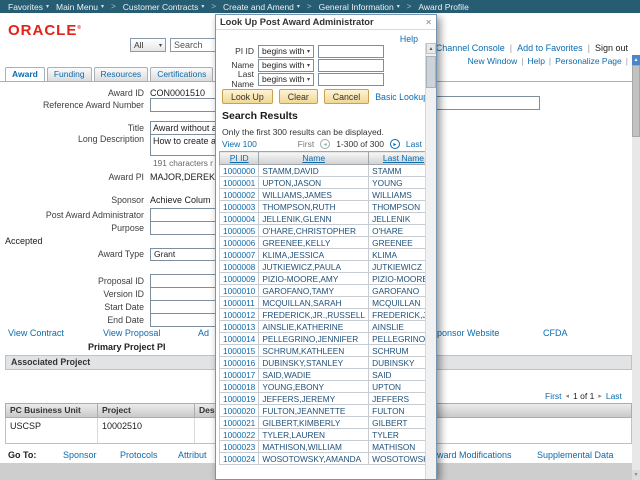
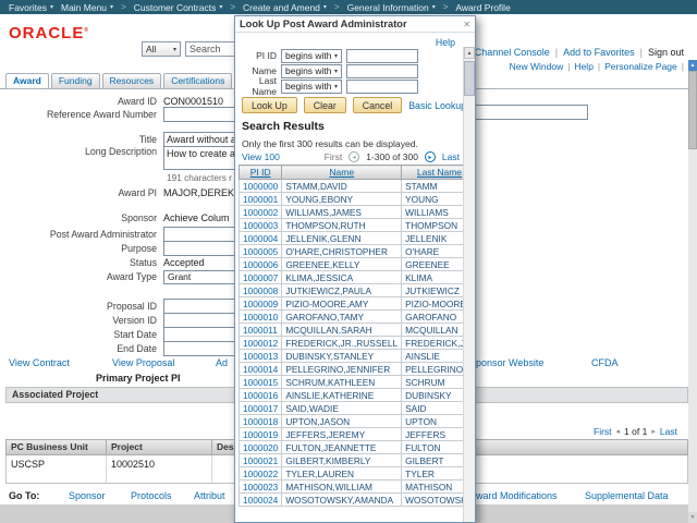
  Favorites
  Main Menu
  >
  Customer Contracts
  >
  Create and Amend
  >
  General Information
  >
  Award Profile
  ORACLE
  All
  Search
  Channel Console
  |
  Add to Favorites
  |
  Sign out
  New Window
  |
  Help
  |
  Personalize Page
  |
  Award
  Funding
  Resources
  Certifications
  Award ID
  CON0001510
  Reference Award Number
  Title
  Award without
  Long Description
  How to create a
  191 characters r
  Award PI
  MAJOR,DEREK
  Sponsor
  Achieve Colum
  Post Award Administrator
  Purpose
+ Status
  Accepted
  Award Type
  Grant
  Proposal ID
  Version ID
  Start Date
  End Date
  View Contract
  View Proposal
  Ad
  ponsor Website
  CFDA
  Primary Project PI
  Associated Project
  First
  1 of 1
  Last
  PC Business Unit
  Project
  Des
  USCSP
  10002510
  Go To:
  Sponsor
  Protocols
  Attribut
  ward Modifications
  Supplemental Data
  Look Up Post Award Administrator
  ✕
  Help
  PI ID
  begins with
  Name
  begins with
  Last Name
  begins with
  Look Up
  Clear
  Cancel
  Basic Looku
  Search Results
  Only the first 300 results can be displayed.
  View 100
  First
  1-300 of 300
  Last
  PI ID	Name	Last Name
  1000000	STAMM,DAVID	STAMM
- 1000001	UPTON,JASON	YOUNG
+ 1000001	YOUNG,EBONY	YOUNG
  1000002	WILLIAMS,JAMES	WILLIAMS
  1000003	THOMPSON,RUTH	THOMPSON
  1000004	JELLENIK,GLENN	JELLENIK
  1000005	O'HARE,CHRISTOPHER	O'HARE
  1000006	GREENEE,KELLY	GREENEE
  1000007	KLIMA,JESSICA	KLIMA
  1000008	JUTKIEWICZ,PAULA	JUTKIEWICZ
  1000009	PIZIO-MOORE,AMY	PIZIO-MOOR
  1000010	GAROFANO,TAMY	GAROFANO
  1000011	MCQUILLAN,SARAH	MCQUILLAN
  1000012	FREDERICK,JR.,RUSSELL	FREDERICK,
- 1000013	AINSLIE,KATHERINE	AINSLIE
+ 1000013	DUBINSKY,STANLEY	AINSLIE
  1000014	PELLEGRINO,JENNIFER	PELLEGRINO
  1000015	SCHRUM,KATHLEEN	SCHRUM
- 1000016	DUBINSKY,STANLEY	DUBINSKY
+ 1000016	AINSLIE,KATHERINE	DUBINSKY
  1000017	SAID,WADIE	SAID
- 1000018	YOUNG,EBONY	UPTON
+ 1000018	UPTON,JASON	UPTON
  1000019	JEFFERS,JEREMY	JEFFERS
  1000020	FULTON,JEANNETTE	FULTON
  1000021	GILBERT,KIMBERLY	GILBERT
  1000022	TYLER,LAUREN	TYLER
  1000023	MATHISON,WILLIAM	MATHISON
  1000024	WOSOTOWSKY,AMANDA	WOSOTOWS
